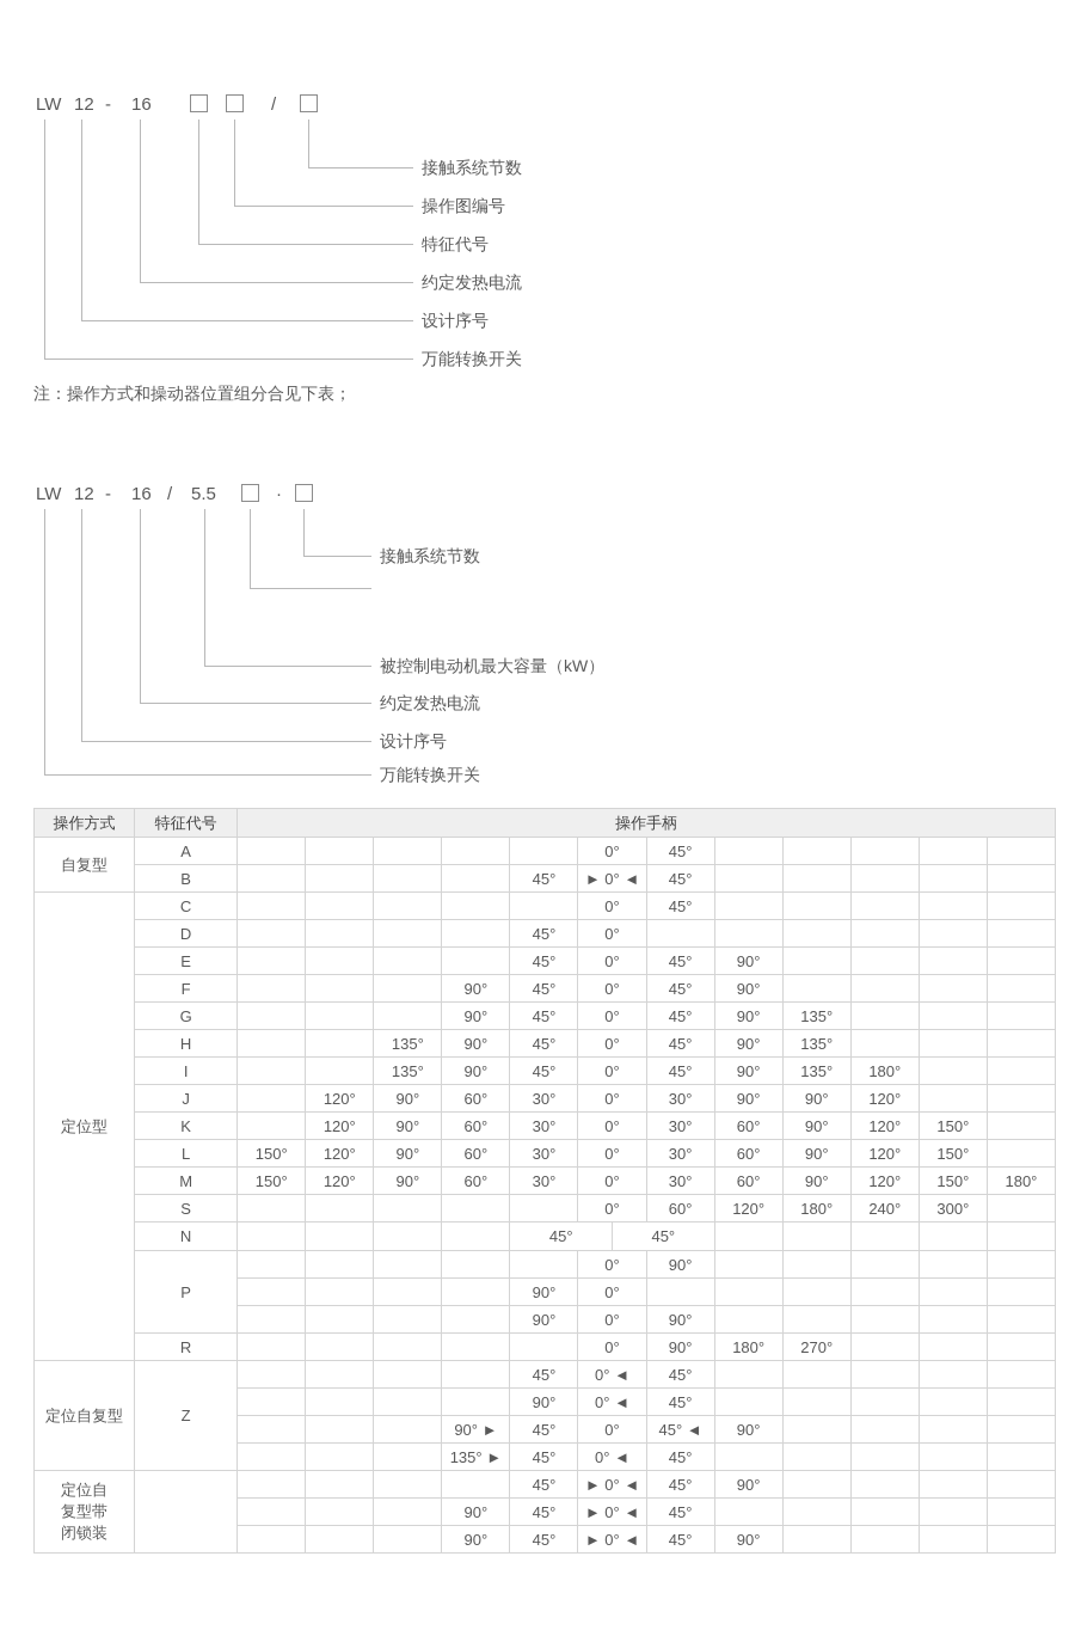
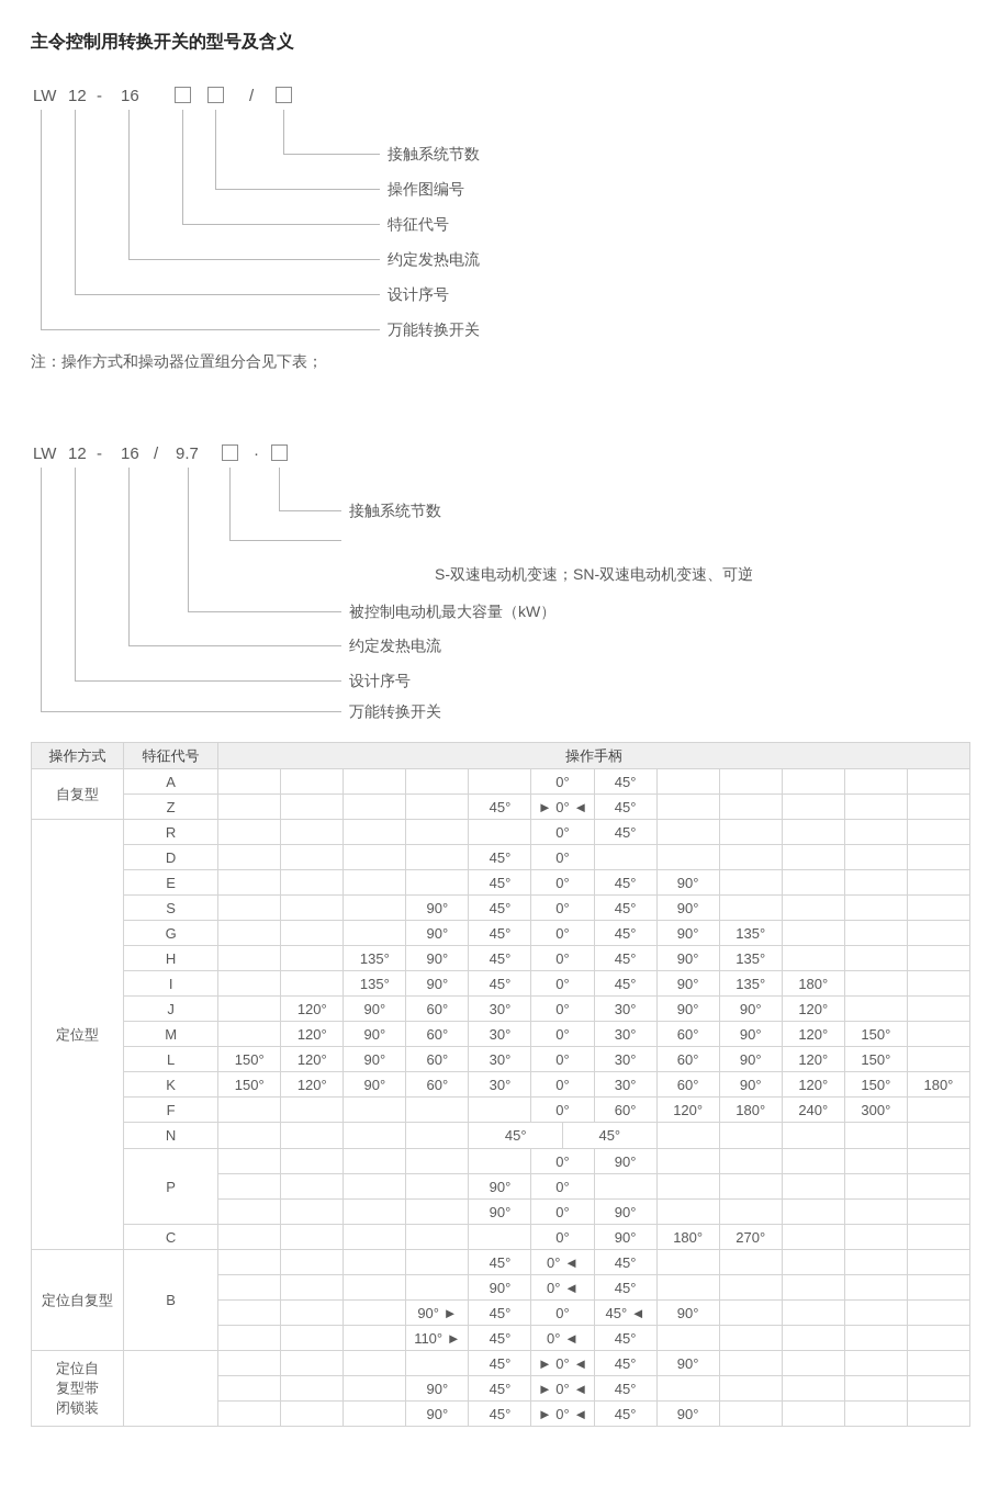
+ 主令控制用转换开关的型号及含义
  LW
  12
  -
  16
  /
  接触系统节数
  操作图编号
  特征代号
  约定发热电流
  设计序号
  万能转换开关
  注：操作方式和操动器位置组分合见下表；
  LW
  12
  -
  16
  /
- 5.5
+ 9.7
  ·
  接触系统节数
+ S-双速电动机变速；SN-双速电动机变速、可逆
  被控制电动机最大容量（kW）
  约定发热电流
  设计序号
  万能转换开关
  操作方式	特征代号	操作手柄
  自复型	A						0°	45°
- B					45°	► 0° ◄	45°
+ Z					45°	► 0° ◄	45°
- 定位型	C						0°	45°
+ 定位型	R						0°	45°
  D					45°	0°
  E					45°	0°	45°	90°
- F				90°	45°	0°	45°	90°
+ S				90°	45°	0°	45°	90°
  G				90°	45°	0°	45°	90°	135°
  H			135°	90°	45°	0°	45°	90°	135°
  I			135°	90°	45°	0°	45°	90°	135°	180°
  J		120°	90°	60°	30°	0°	30°	90°	90°	120°
- K		120°	90°	60°	30°	0°	30°	60°	90°	120°	150°
+ M		120°	90°	60°	30°	0°	30°	60°	90°	120°	150°
  L	150°	120°	90°	60°	30°	0°	30°	60°	90°	120°	150°
- M	150°	120°	90°	60°	30°	0°	30°	60°	90°	120°	150°	180°
+ K	150°	120°	90°	60°	30°	0°	30°	60°	90°	120°	150°	180°
- S						0°	60°	120°	180°	240°	300°
+ F						0°	60°	120°	180°	240°	300°
  N					45° 45°
  P						0°	90°
  				90°	0°
  				90°	0°	90°
- R						0°	90°	180°	270°
+ C						0°	90°	180°	270°
- 定位自复型	Z					45°	0° ◄	45°
+ 定位自复型	B					45°	0° ◄	45°
  				90°	0° ◄	45°
  			90° ►	45°	0°	45° ◄	90°
- 			135° ►	45°	0° ◄	45°
+ 			110° ►	45°	0° ◄	45°
  定位自复型带闭锁装						45°	► 0° ◄	45°	90°
  			90°	45°	► 0° ◄	45°
  			90°	45°	► 0° ◄	45°	90°
